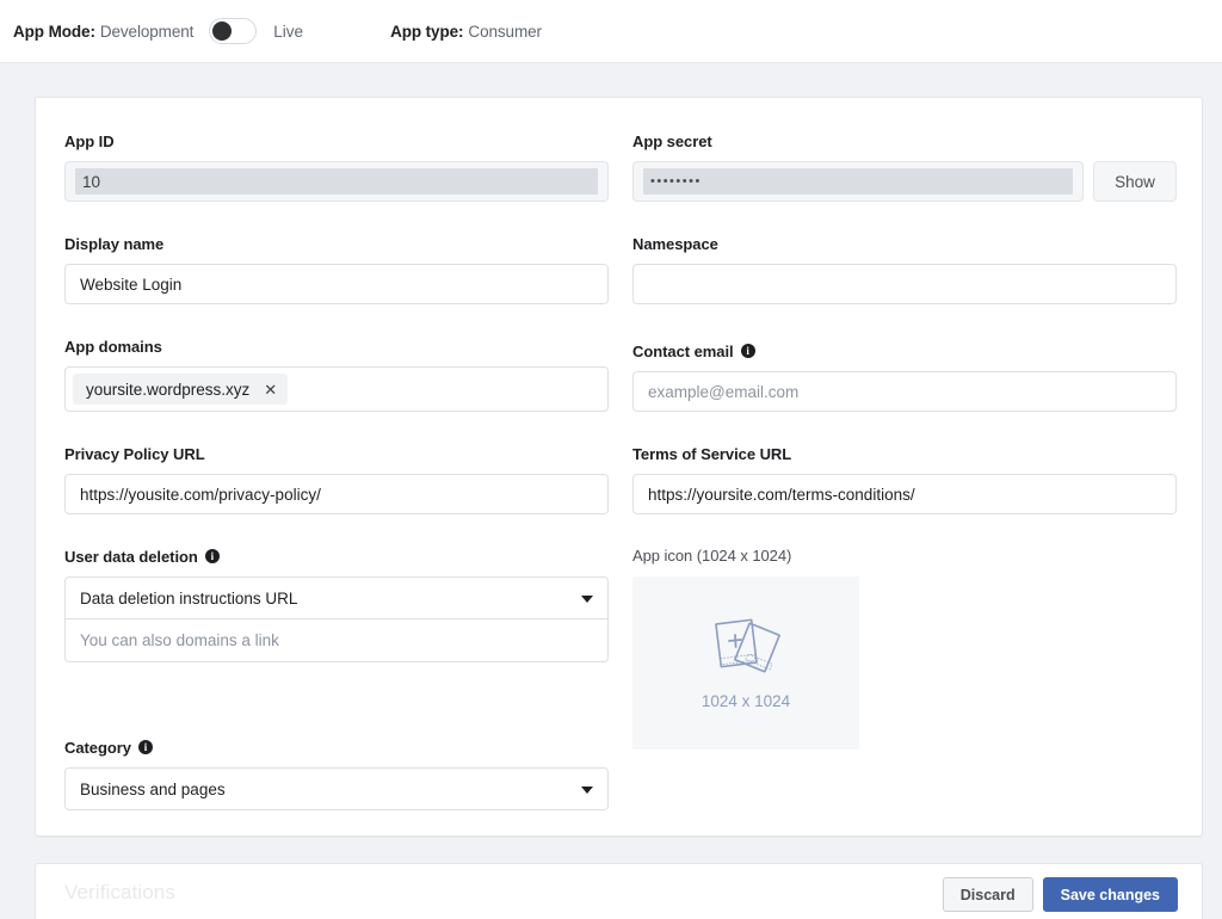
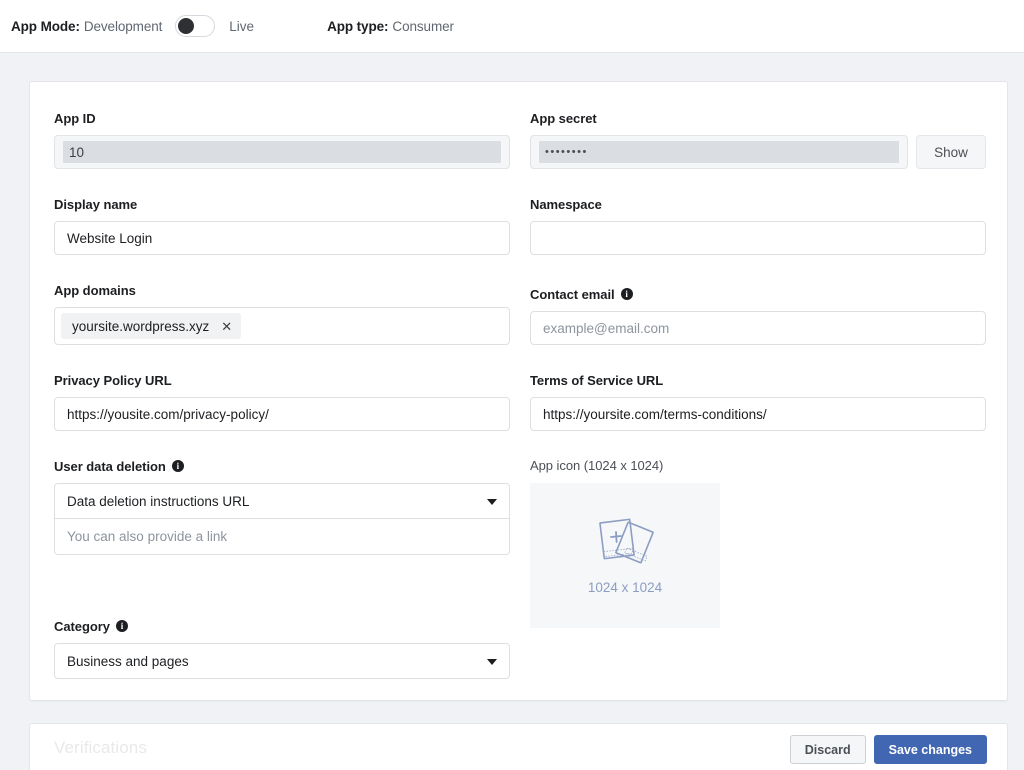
  App Mode:
  Development
  Live
  App type:
  Consumer
  App ID
  10
  Display name
  Website Login
  App domains
  yoursite.wordpress.xyz
  ✕
  Privacy Policy URL
  https://yousite.com/privacy-policy/
  User data deletion
  i
  Data deletion instructions URL
- You can also domains a link
+ You can also provide a link
  Category
  i
  Business and pages
  App secret
  ••••••••
  Show
  Namespace
  Contact email
  i
  example@email.com
  Terms of Service URL
  https://yoursite.com/terms-conditions/
  App icon (1024 x 1024)
  1024 x 1024
  Discard
  Save changes
